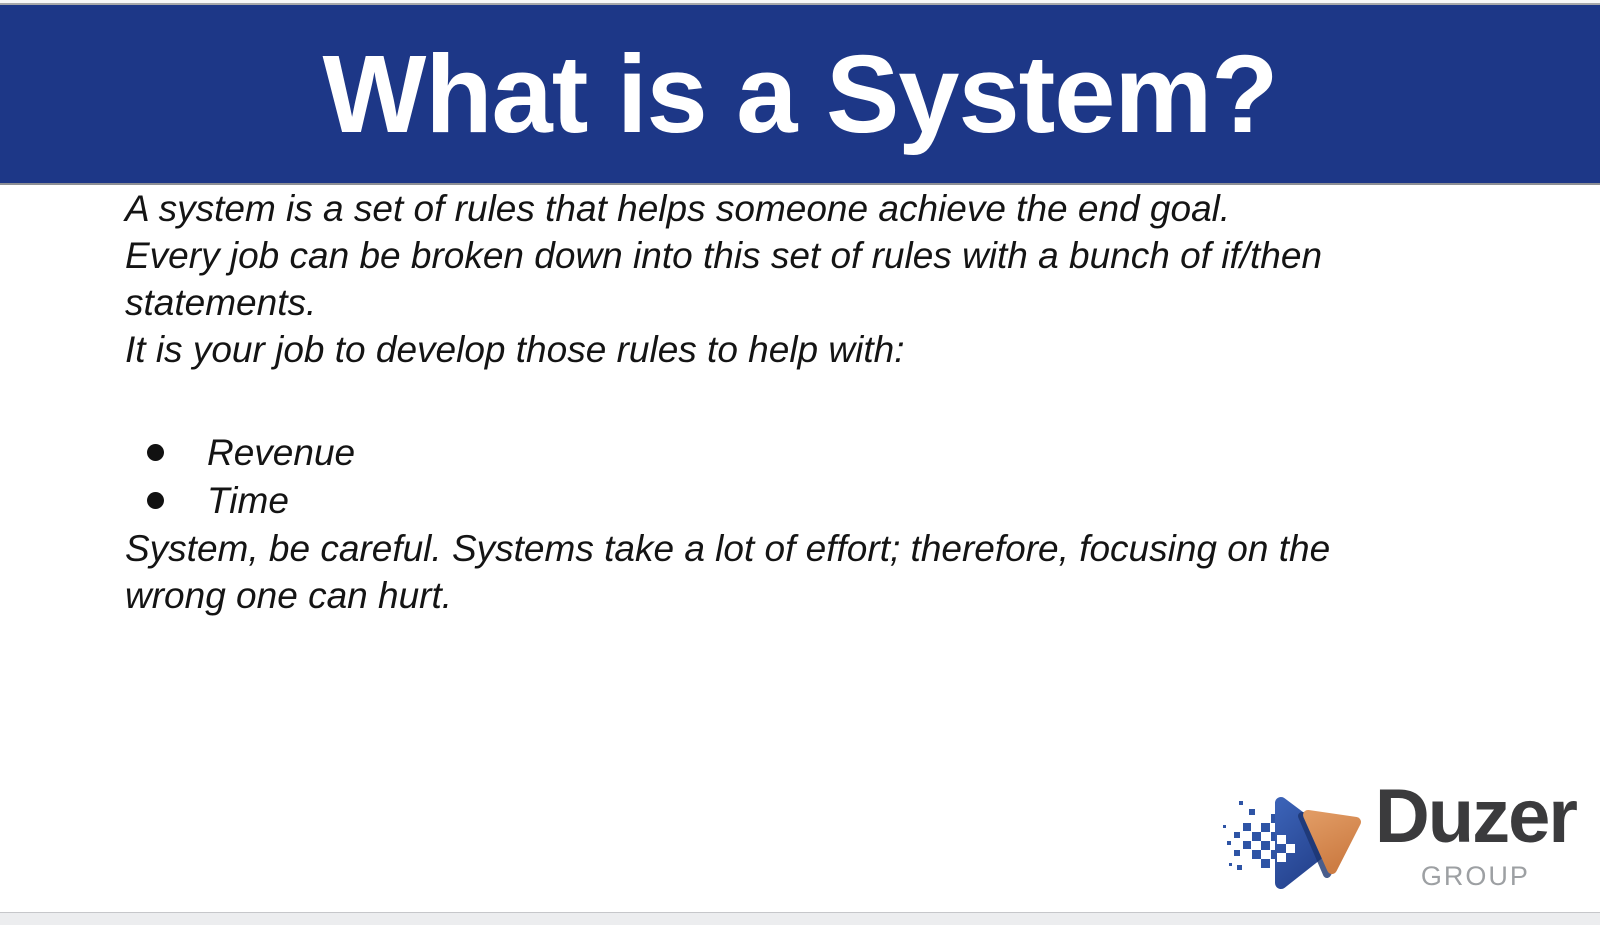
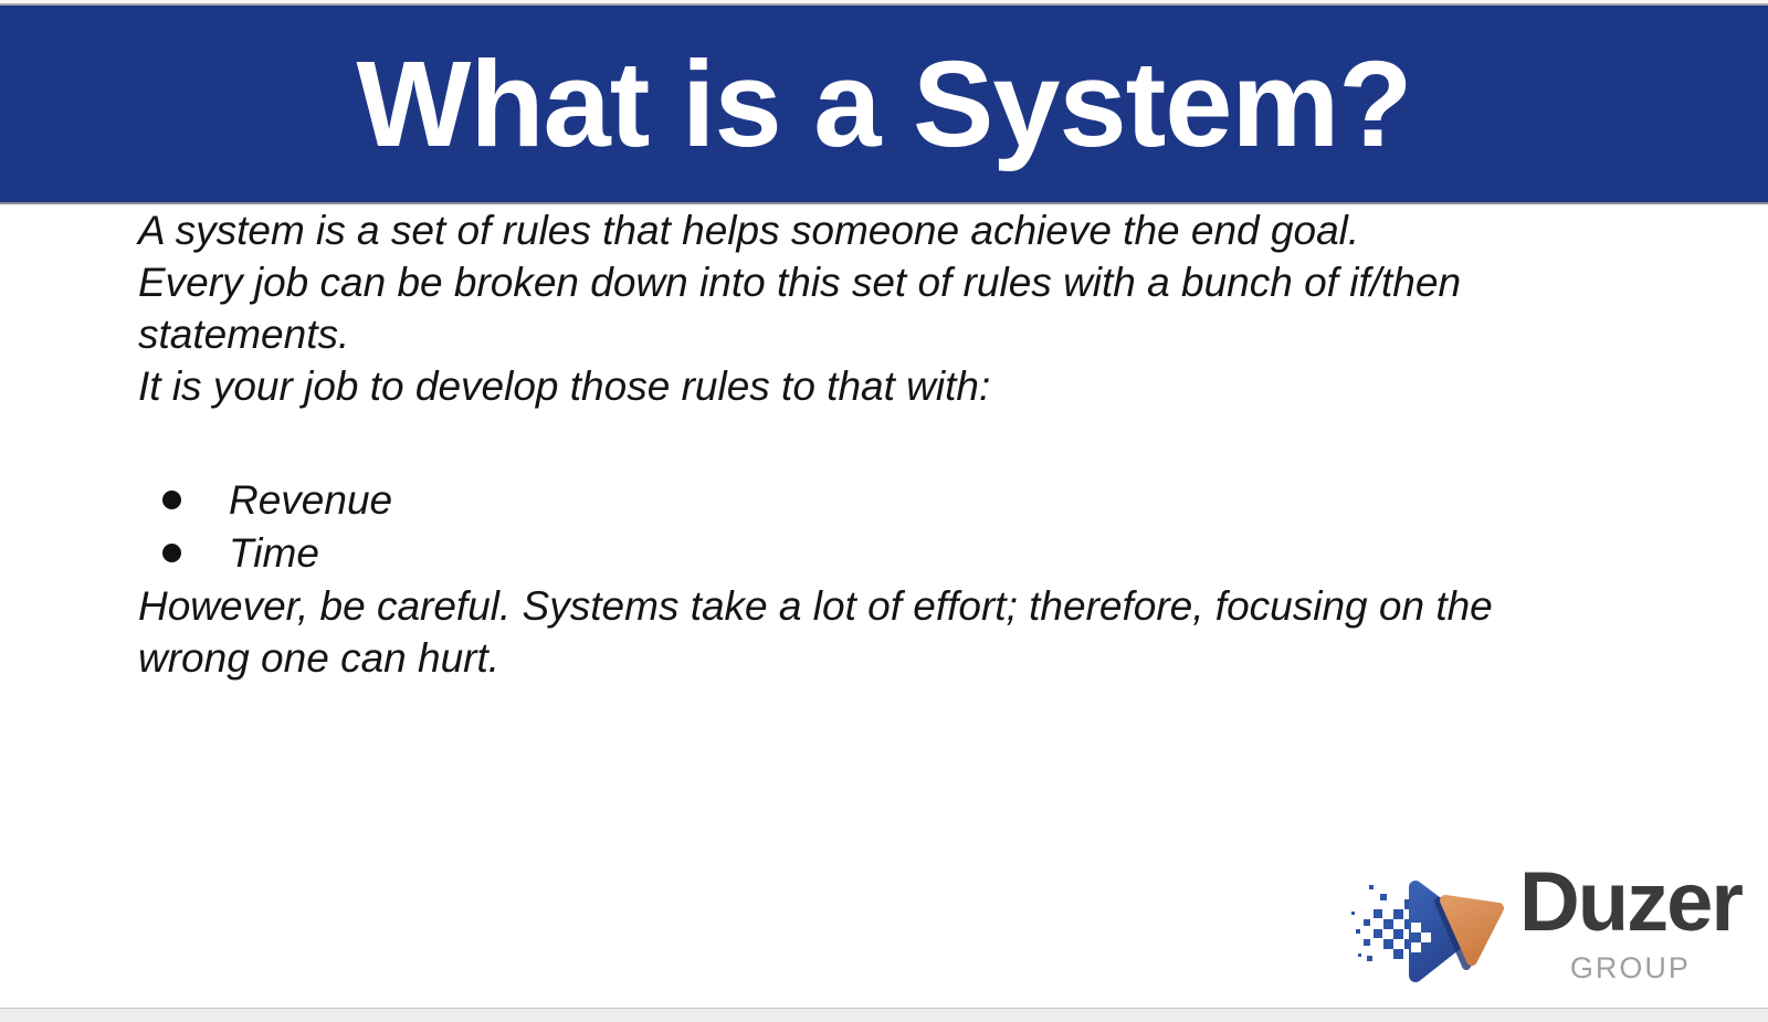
  What is a System?
  A system is a set of rules that helps someone achieve the end goal.
  Every job can be broken down into this set of rules with a bunch of if/then
  statements.
- It is your job to develop those rules to help with:
+ It is your job to develop those rules to that with:
  Revenue
  Time
- System, be careful. Systems take a lot of effort; therefore, focusing on the
+ However, be careful. Systems take a lot of effort; therefore, focusing on the
  wrong one can hurt.
  Duzer
  GROUP
